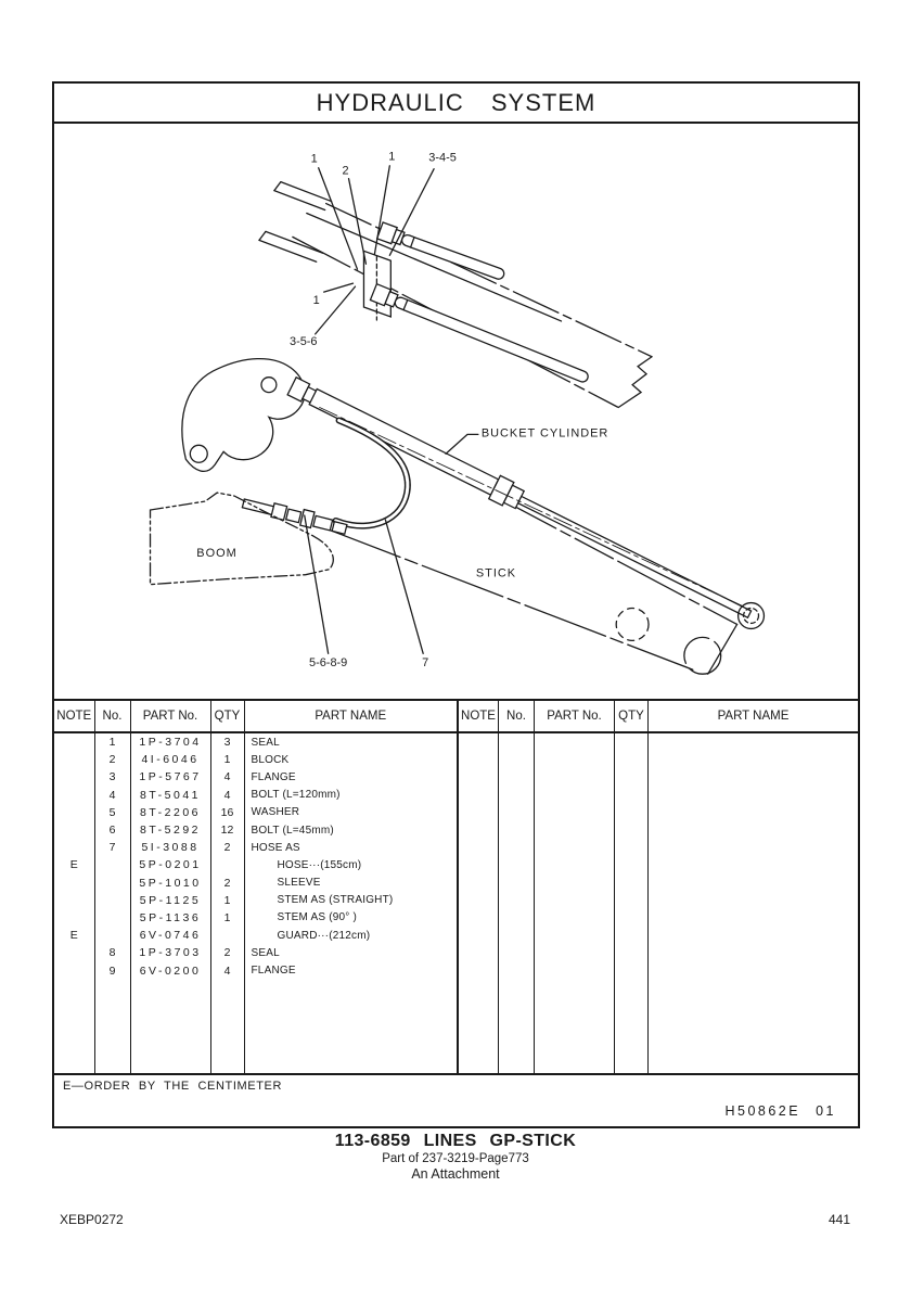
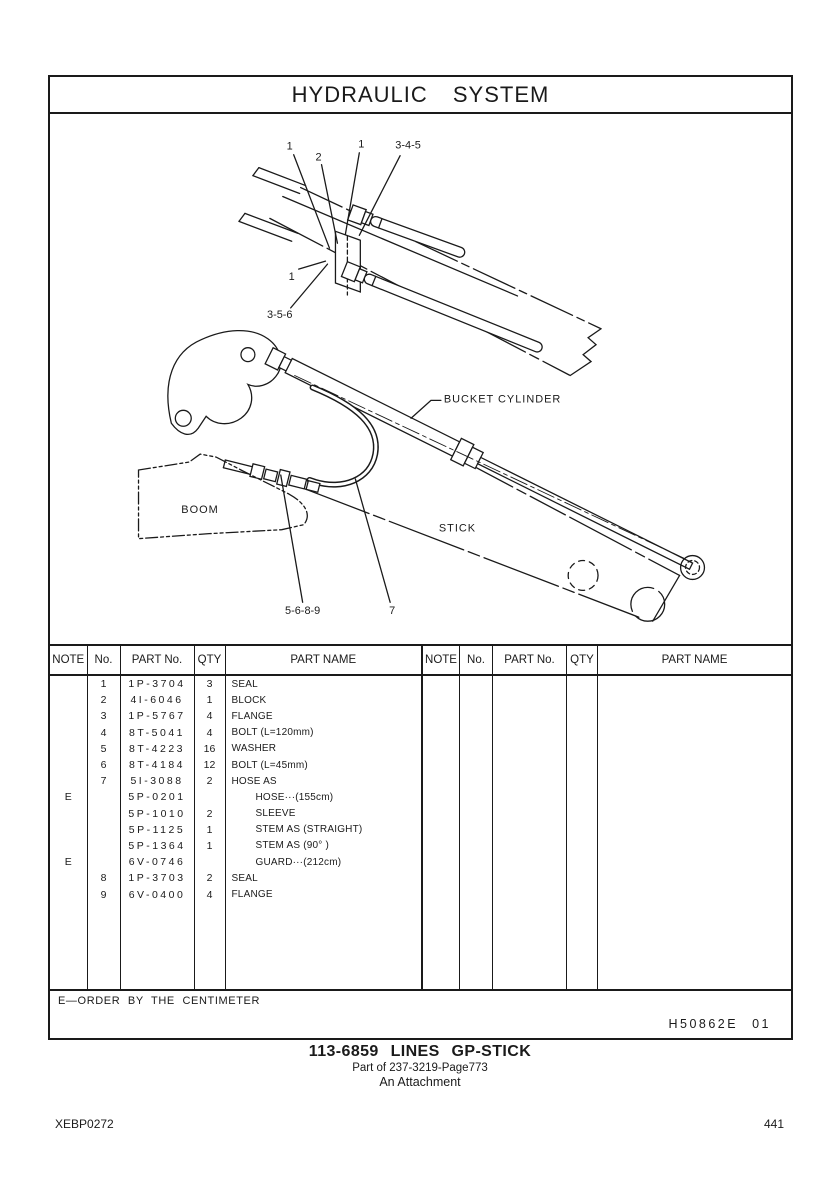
  HYDRAULIC SYSTEM
  1
  2
  1
  3-4-5
  1
  3-5-6
  BUCKET CYLINDER
  BOOM
  STICK
  5-6-8-9
  7
  NOTE	No.	PART No.	QTY	PART NAME
  	1	1P-3704	3	SEAL
  	2	4I-6046	1	BLOCK
  	3	1P-5767	4	FLANGE
  	4	8T-5041	4	BOLT (L=120mm)
- 	5	8T-2206	16	WASHER
+ 	5	8T-4223	16	WASHER
- 	6	8T-5292	12	BOLT (L=45mm)
+ 	6	8T-4184	12	BOLT (L=45mm)
  	7	5I-3088	2	HOSE AS
  E		5P-0201		HOSE···(155cm)
  		5P-1010	2	SLEEVE
  		5P-1125	1	STEM AS (STRAIGHT)
- 		5P-1136	1	STEM AS (90° )
+ 		5P-1364	1	STEM AS (90° )
  E		6V-0746		GUARD···(212cm)
  	8	1P-3703	2	SEAL
- 	9	6V-0200	4	FLANGE
+ 	9	6V-0400	4	FLANGE
  NOTE	No.	PART No.	QTY	PART NAME
  E—ORDER BY THE CENTIMETER
  H50862E 01
  113-6859 LINES GP-STICK
  Part of 237-3219-Page773
  An Attachment
  XEBP0272
  441
